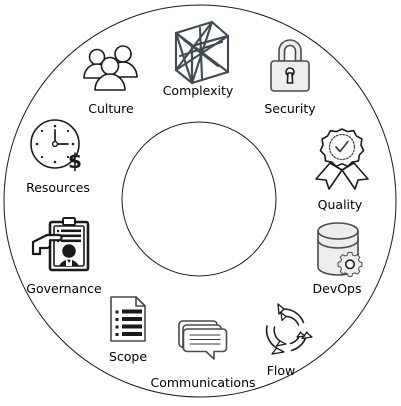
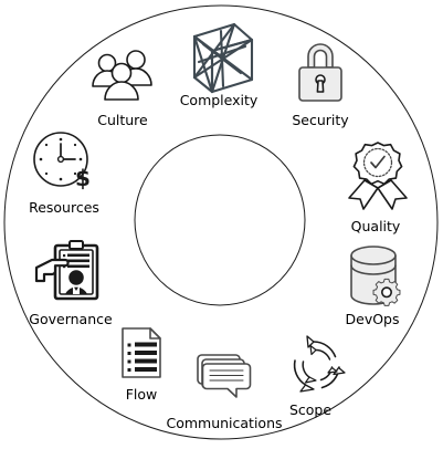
  Culture
  Complexity
  Security
  Quality
  DevOps
- Flow
+ Scope
  Communications
- Scope
+ Flow
  Governance
  $
  Resources
